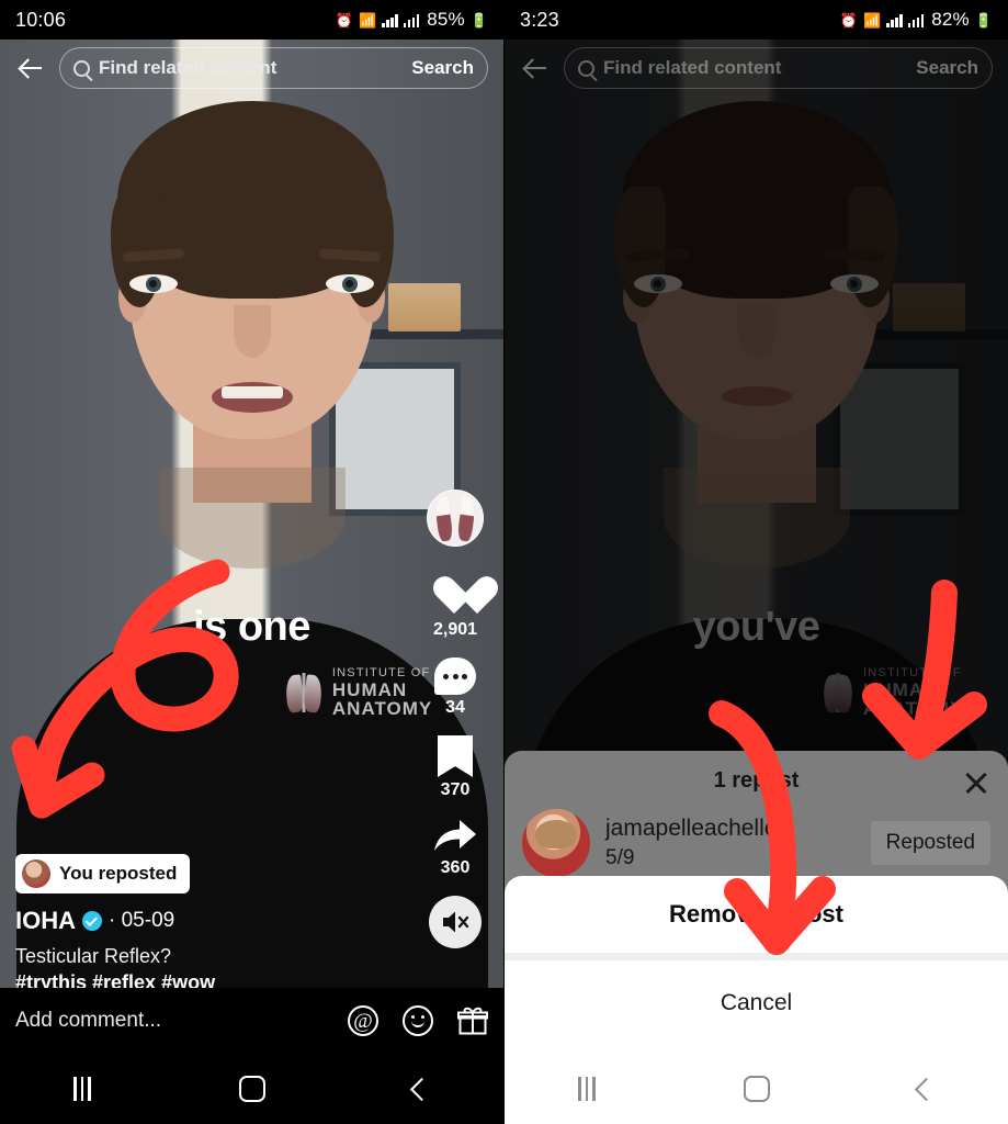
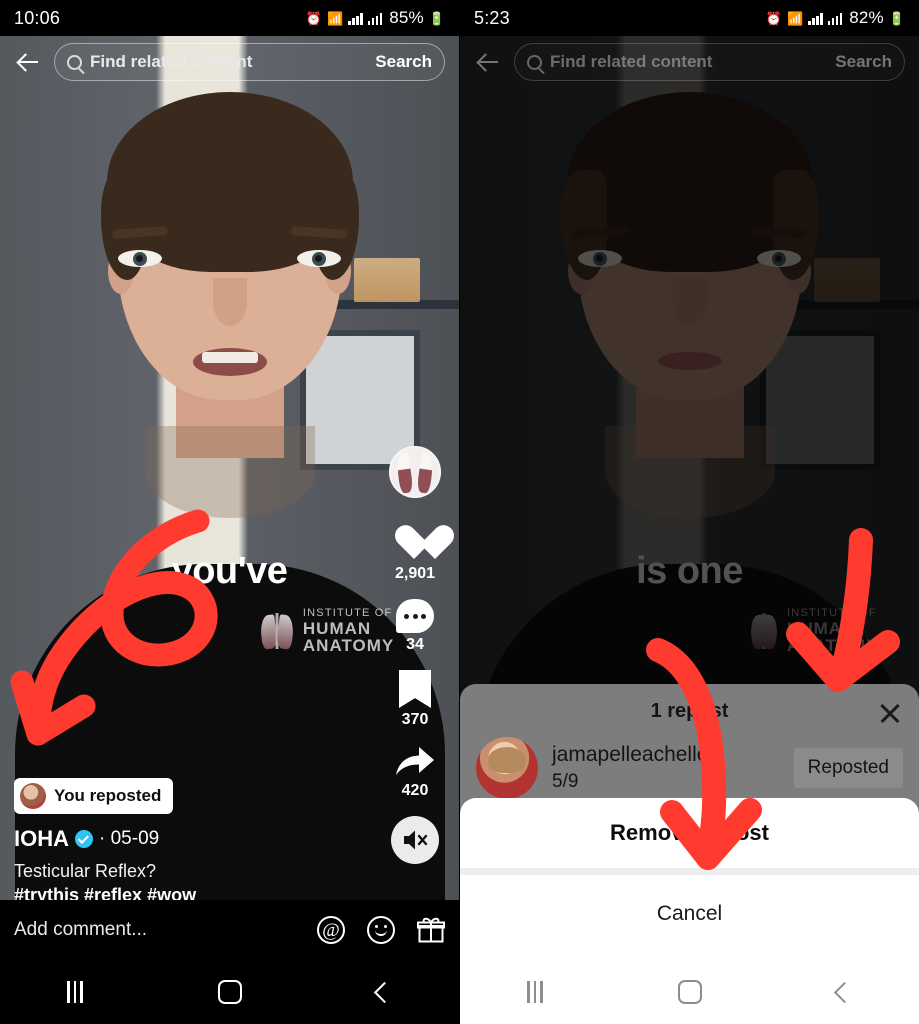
- is one
+ you've
  INSTITUTE OF
  HUMAN ANATOMY
  2,901
  34
  370
- 360
+ 420
  You reposted
  IOHA
  · 05-09
  Testicular Reflex?
  #trythis #reflex #wow
  Add comment...
  @
  10:06
  ⏰
  📶
  85%
  🔋
  Find related content
  Search
- you've
+ is one
  INSTITUF
  1 rest
  jamapelleachell
  5/9
  Reposted
  Cancel
- 3:23
+ 5:23
  ⏰
  📶
  82%
  🔋
  Find related content
  Search
